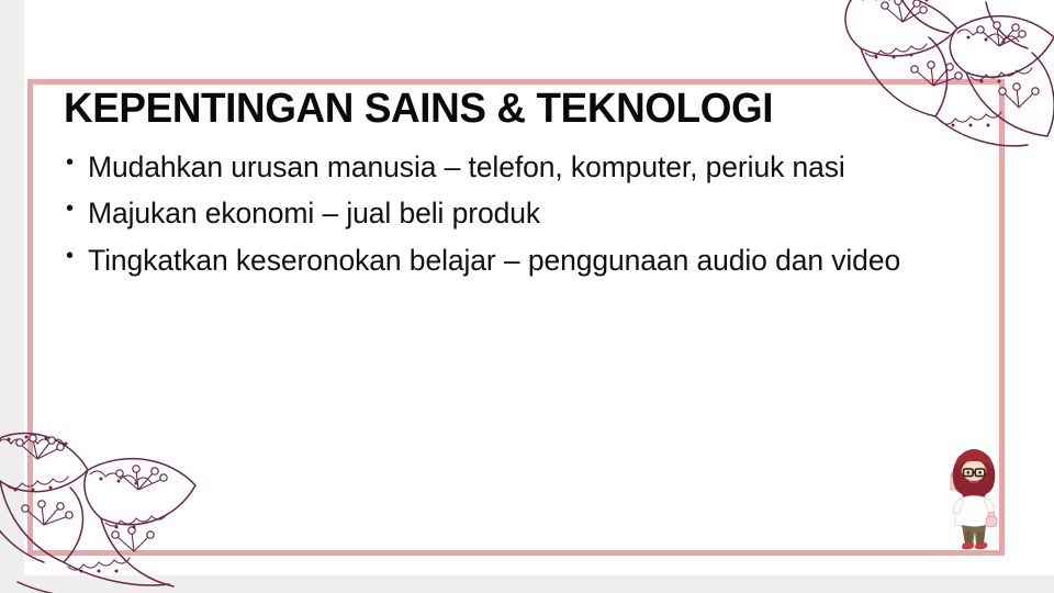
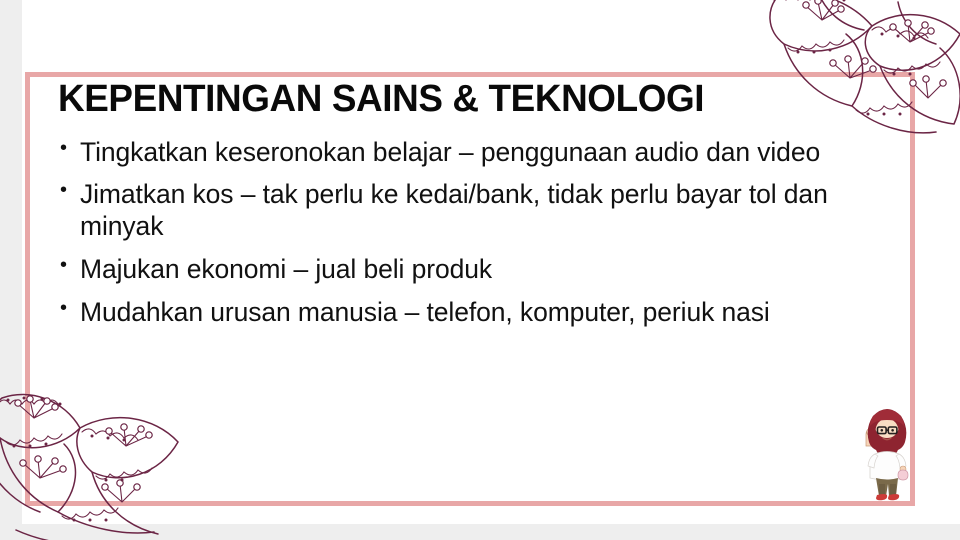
  KEPENTINGAN SAINS & TEKNOLOGI
- Mudahkan urusan manusia – telefon, komputer, periuk nasi
+ Tingkatkan keseronokan belajar – penggunaan audio dan video
+ Jimatkan kos – tak perlu ke kedai/bank, tidak perlu bayar tol dan minyak
  Majukan ekonomi – jual beli produk
- Tingkatkan keseronokan belajar – penggunaan audio dan video
+ Mudahkan urusan manusia – telefon, komputer, periuk nasi
